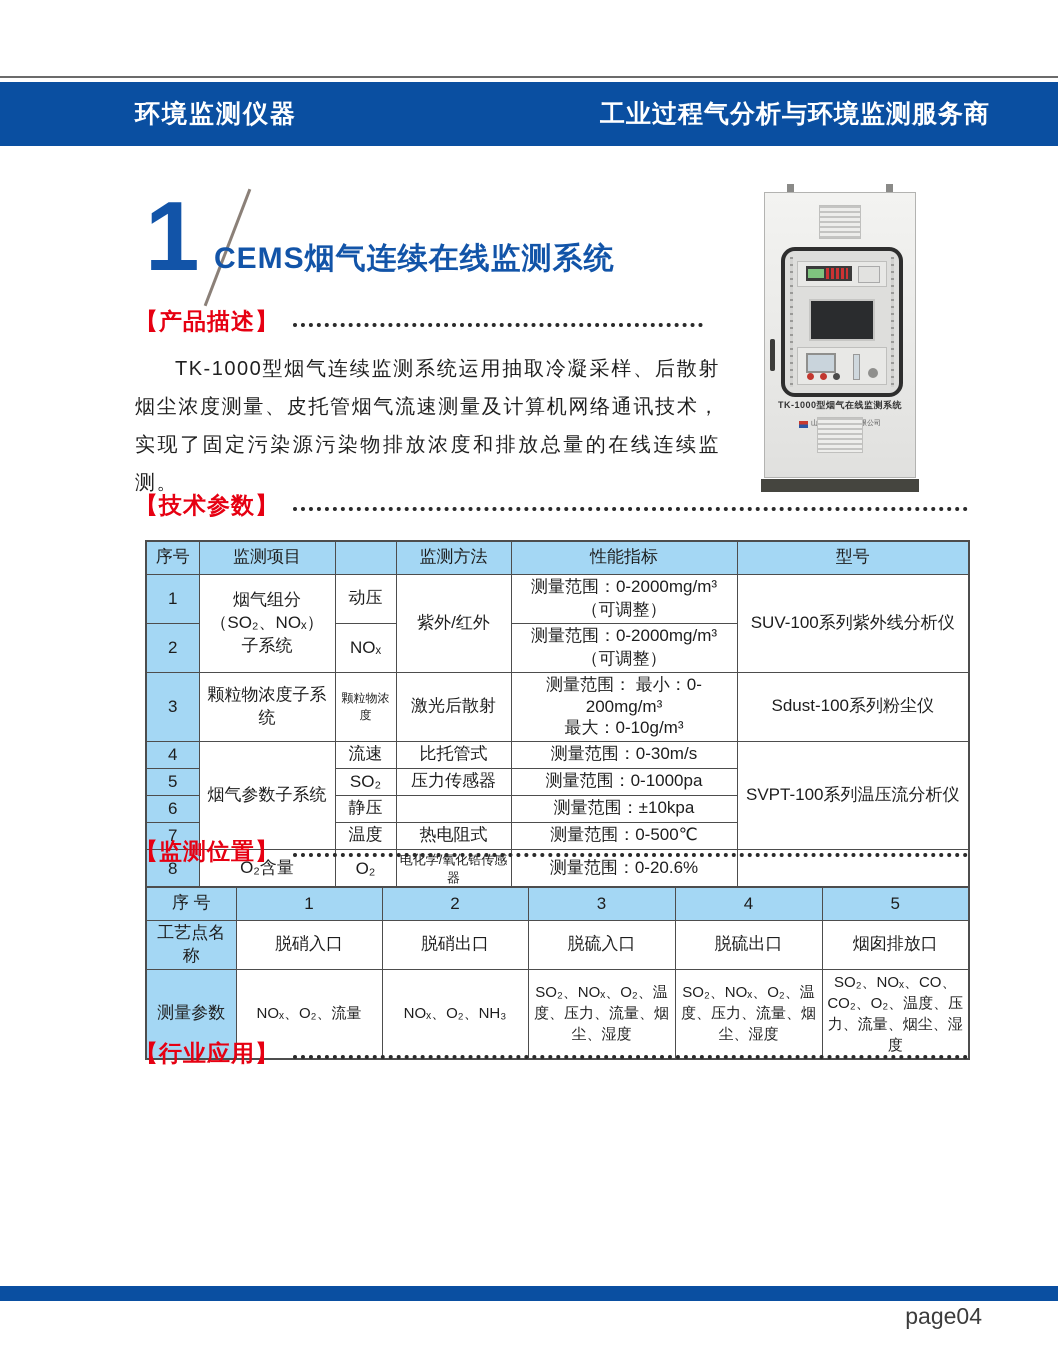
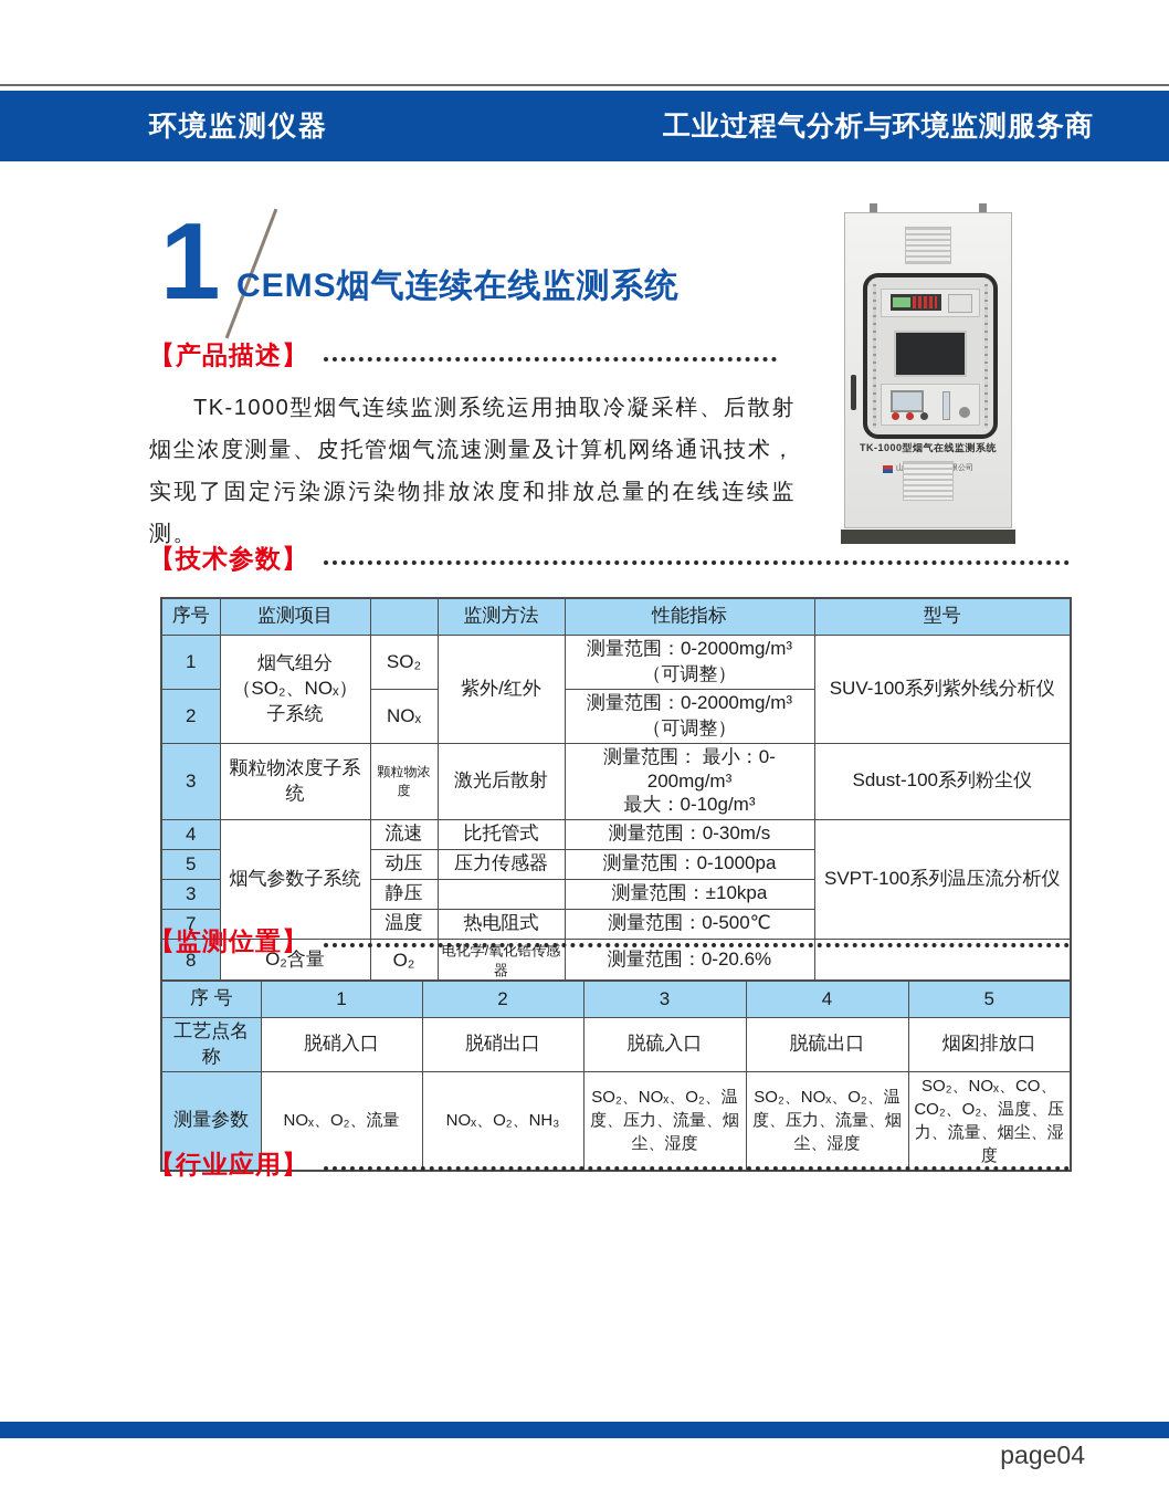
  环境监测仪器
  工业过程气分析与环境监测服务商
  1
  CEMS烟气连续在线监测系统
  TK-1000型烟气在线监测系统
  【产品描述】
  TK-1000型烟气连续监测系统运用抽取冷凝采样、后散射烟尘浓度测量、皮托管烟气流速测量及计算机网络通讯技术，实现了固定污染源污染物排放浓度和排放总量的在线连续监测。
  【技术参数】
  序号	监测项目		监测方法	性能指标	型号
- 1	烟气组分（SO₂、NOₓ）子系统	动压	紫外/红外	测量范围：0-2000mg/m³（可调整）	SUV-100系列紫外线分析仪
+ 1	烟气组分（SO₂、NOₓ）子系统	SO₂	紫外/红外	测量范围：0-2000mg/m³（可调整）	SUV-100系列紫外线分析仪
  2	NOₓ	测量范围：0-2000mg/m³（可调整）
  3	颗粒物浓度子系统	颗粒物浓度	激光后散射	测量范围： 最小：0-200mg/m³ 最大：0-10g/m³	Sdust-100系列粉尘仪
  4	烟气参数子系统	流速	比托管式	测量范围：0-30m/s	SVPT-100系列温压流分析仪
- 5	SO₂	压力传感器	测量范围：0-1000pa
+ 5	动压	压力传感器	测量范围：0-1000pa
- 6	静压		测量范围：±10kpa
+ 3	静压		测量范围：±10kpa
  7	温度	热电阻式	测量范围：0-500℃
  8	O₂含量	O₂	电化学/氧化锆传感器	测量范围：0-20.6%
  【监测位置】
  序 号	1	2	3	4	5
  工艺点名称	脱硝入口	脱硝出口	脱硫入口	脱硫出口	烟囱排放口
  测量参数	NOₓ、O₂、流量	NOₓ、O₂、NH₃	SO₂、NOₓ、O₂、温度、压力、流量、烟尘、湿度	SO₂、NOₓ、O₂、温度、压力、流量、烟尘、湿度	SO₂、NOₓ、CO、CO₂、O₂、温度、压力、流量、烟尘、湿度
  【行业应用】
  page04
